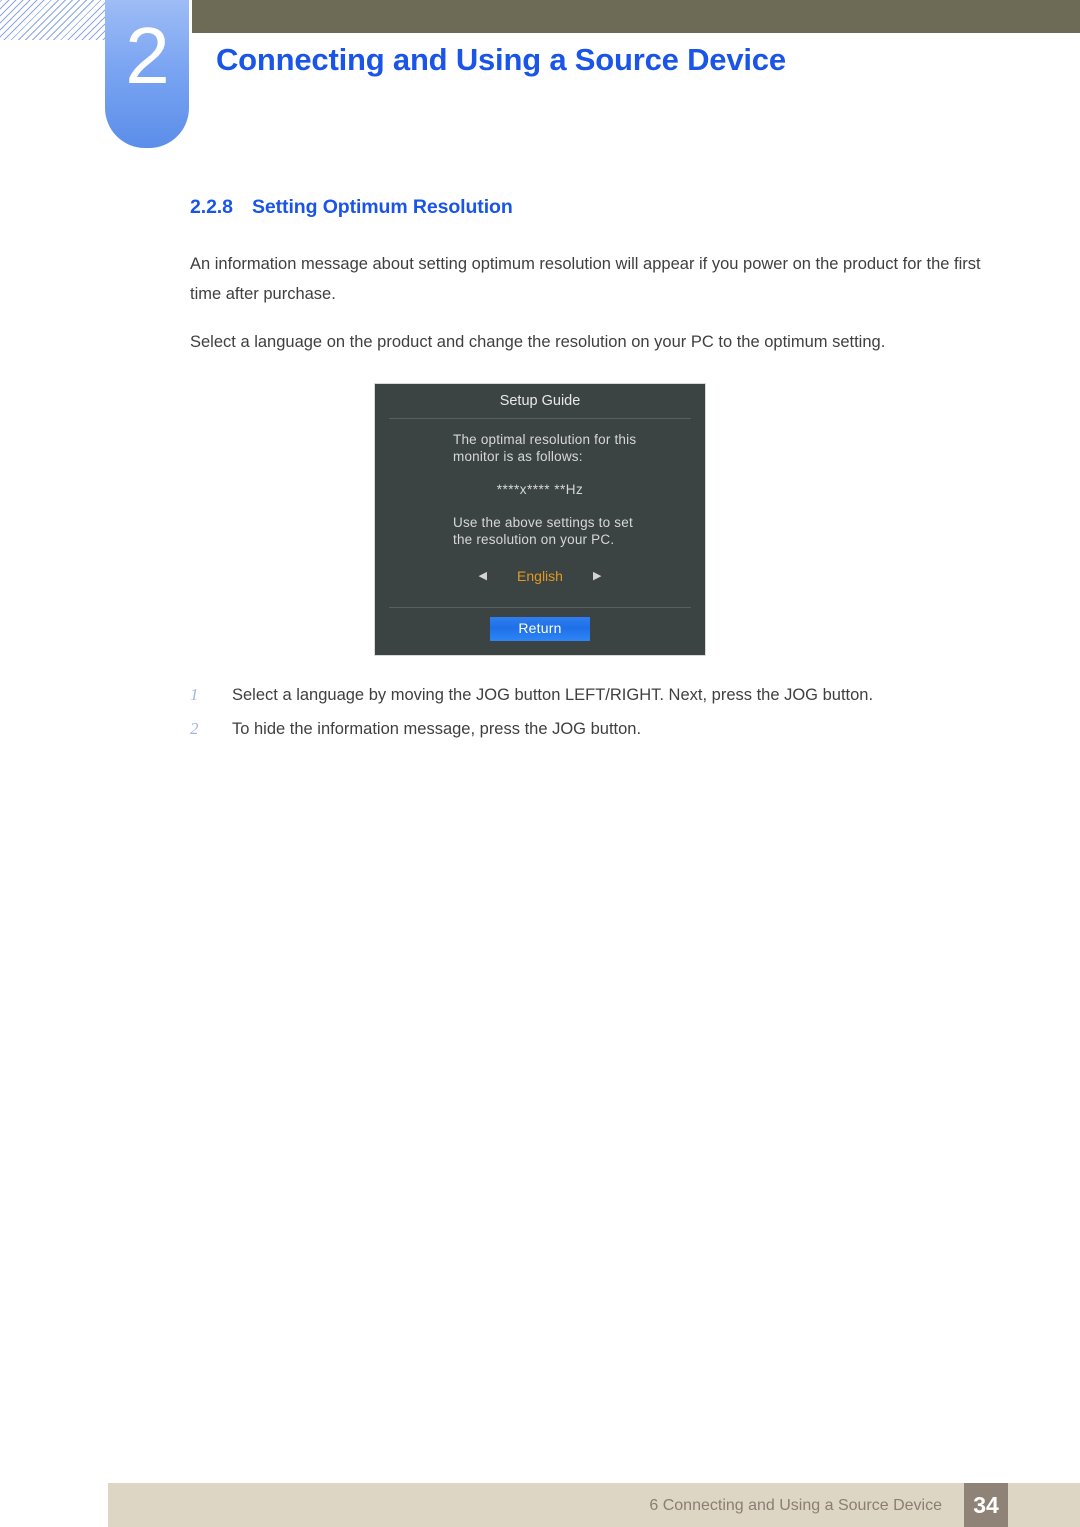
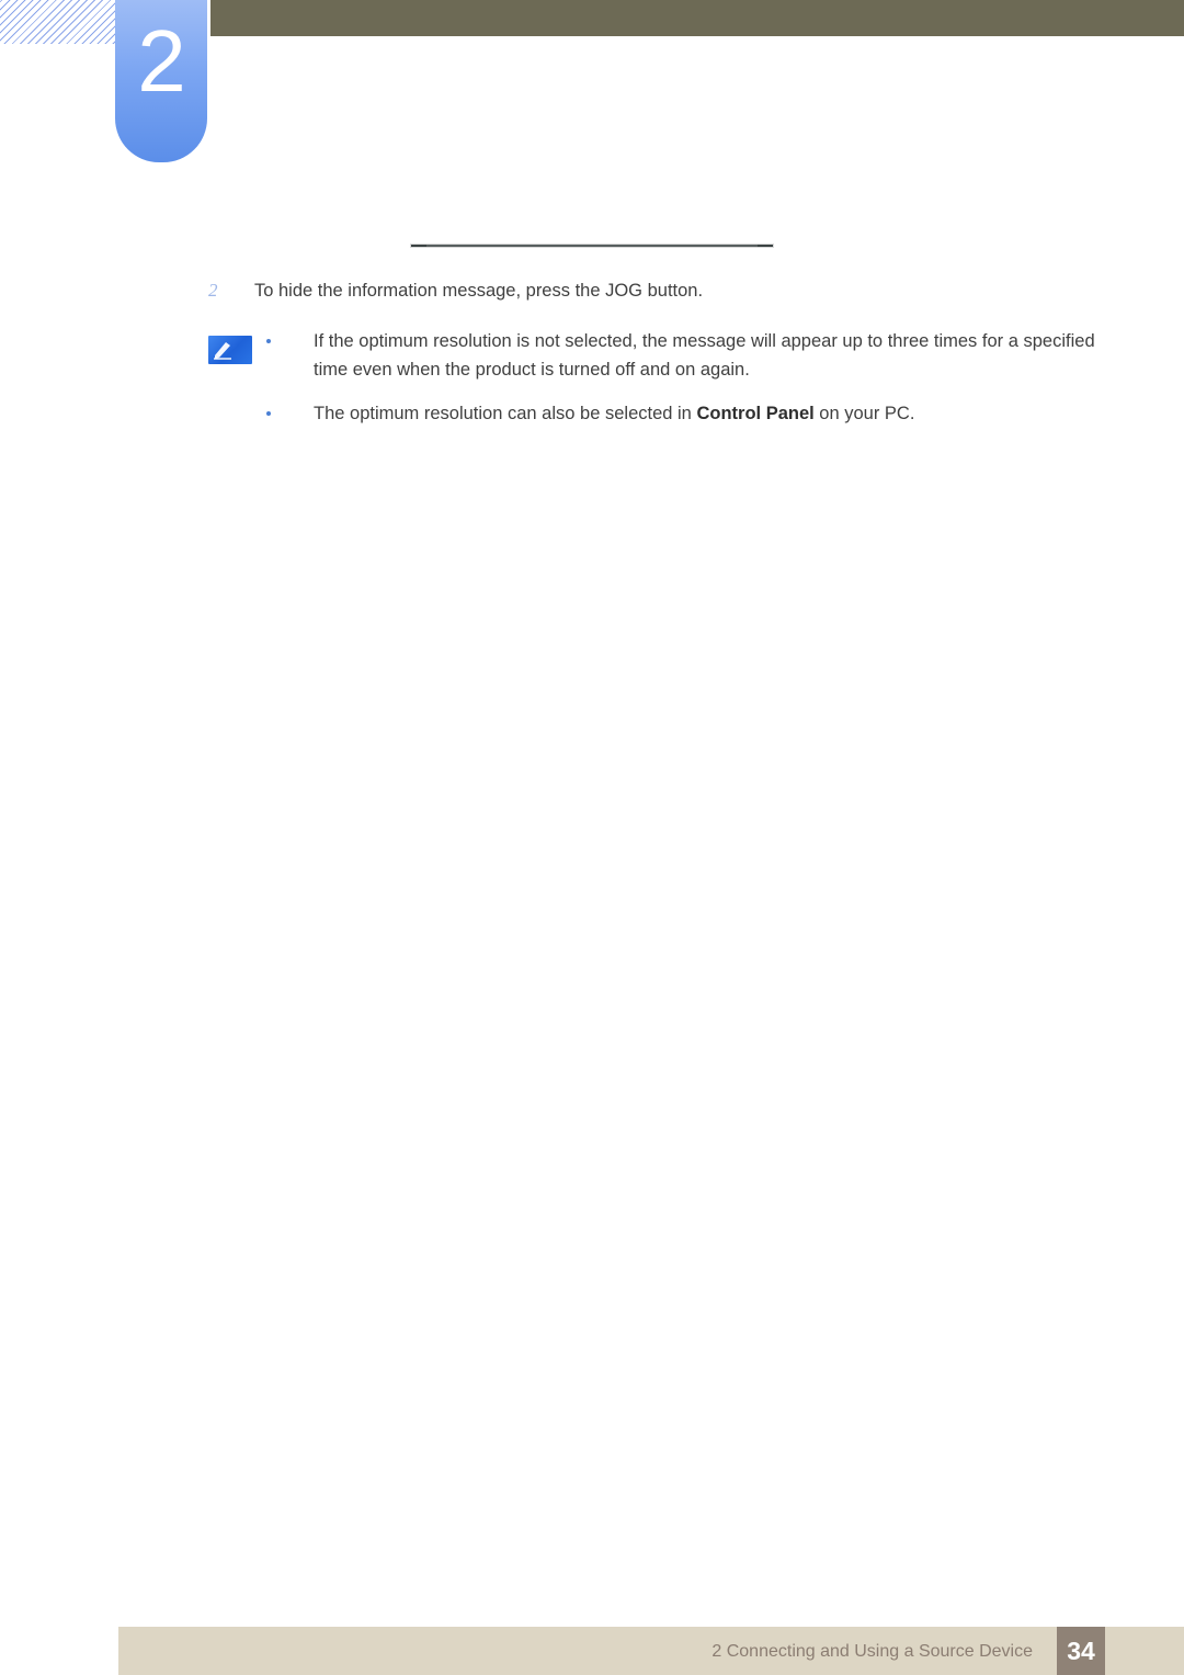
  2
- Connecting and Using a Source Device
- 2.2.8 Setting Optimum Resolution
- An information message about setting optimum resolution will appear if you power on the product for the first time after purchase.
- Select a language on the product and change the resolution on your PC to the optimum setting.
- Setup Guide
- The optimal resolution for this
- monitor is as follows:
- ****x**** **Hz
- Use the above settings to set
- the resolution on your PC.
- ◀
- English
- ▶
- Return
- 1
- Select a language by moving the JOG button LEFT/RIGHT. Next, press the JOG button.
  2
  To hide the information message, press the JOG button.
+ If the optimum resolution is not selected, the message will appear up to three times for a specified time even when the product is turned off and on again.
+ The optimum resolution can also be selected in Control Panel on your PC.
- 6 Connecting and Using a Source Device
+ 2 Connecting and Using a Source Device
  34
